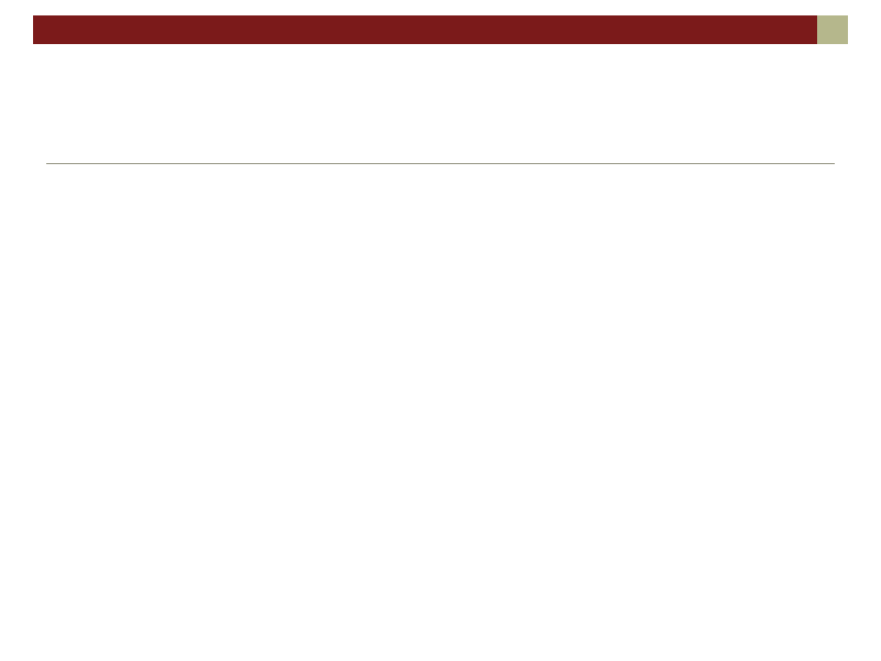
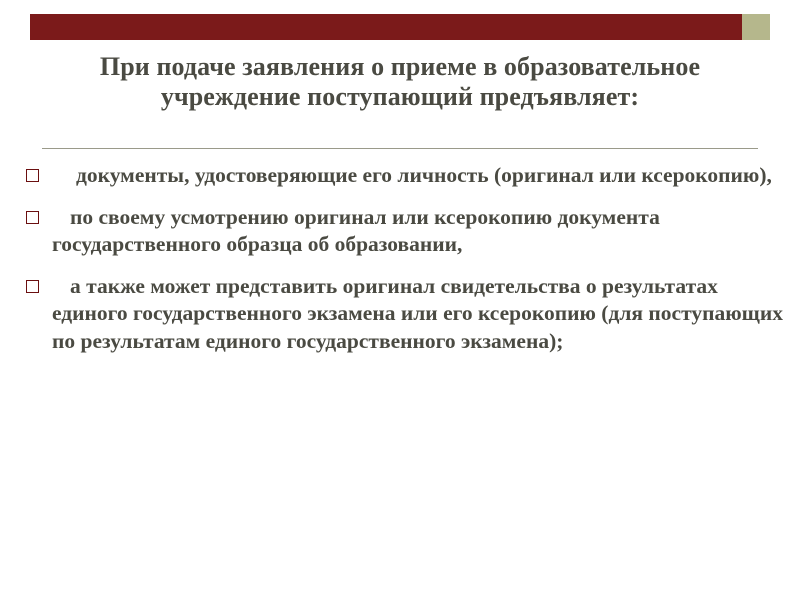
+ При подаче заявления о приеме в образовательное учреждение поступающий предъявляет:
+ документы, удостоверяющие его личность (оригинал или ксерокопию),
+ по своему усмотрению оригинал или ксерокопию документа государственного образца об образовании,
+ а также может представить оригинал свидетельства о результатах единого государственного экзамена или его ксерокопию (для поступающих по результатам единого государственного экзамена);
